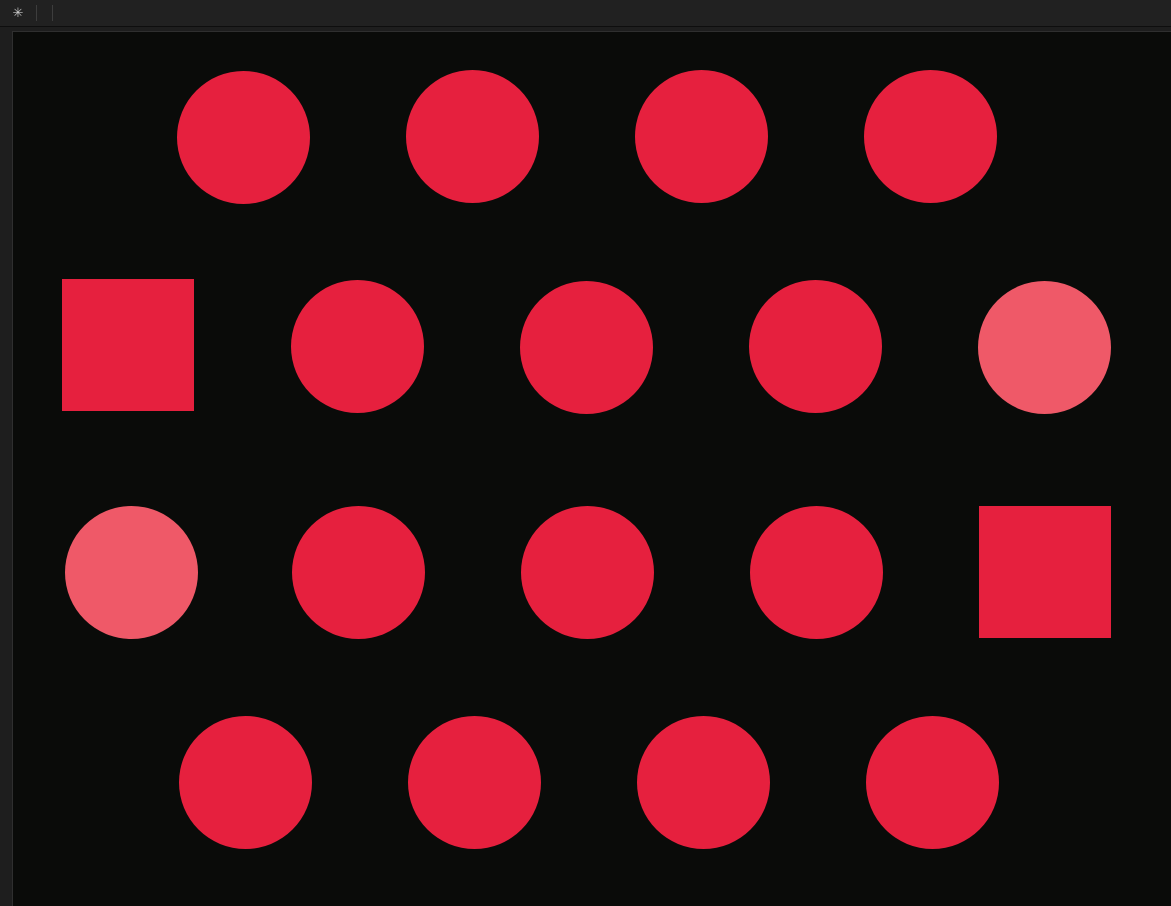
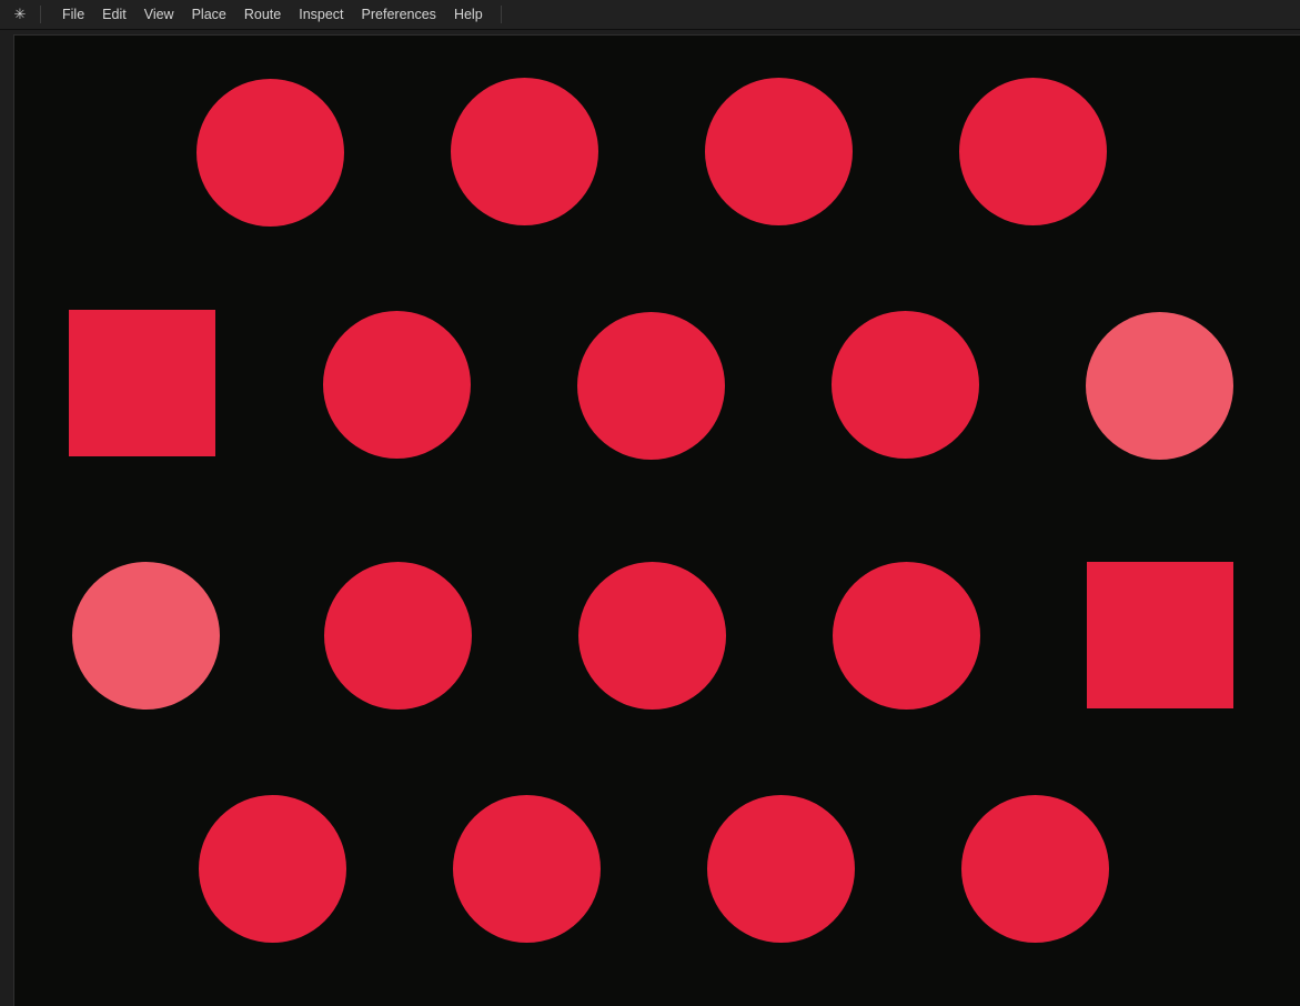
  ✳
+ File
+ Edit
+ View
+ Place
+ Route
+ Inspect
+ Preferences
+ Help
